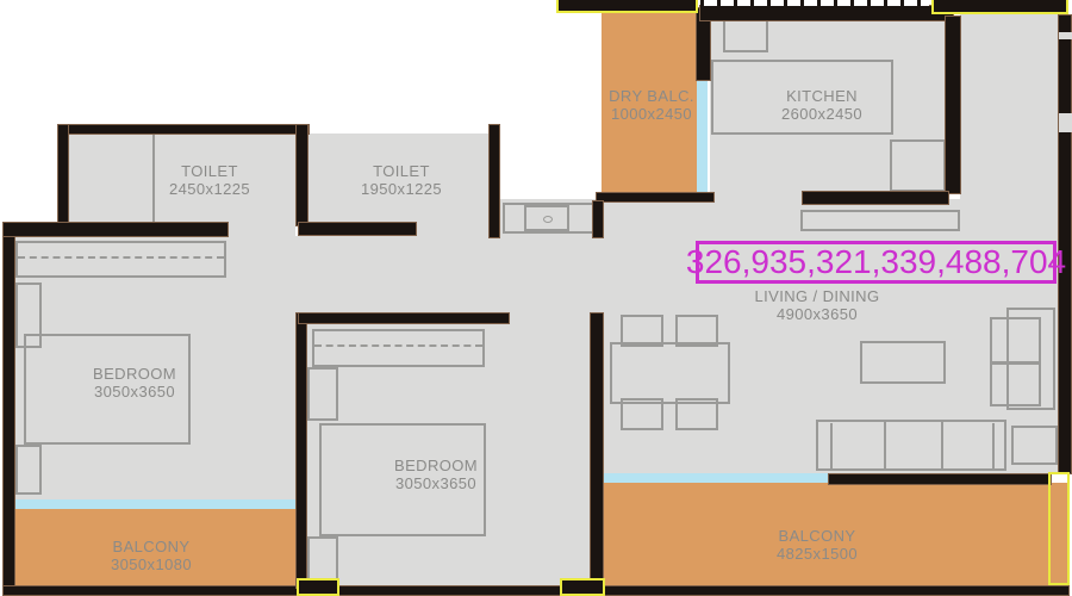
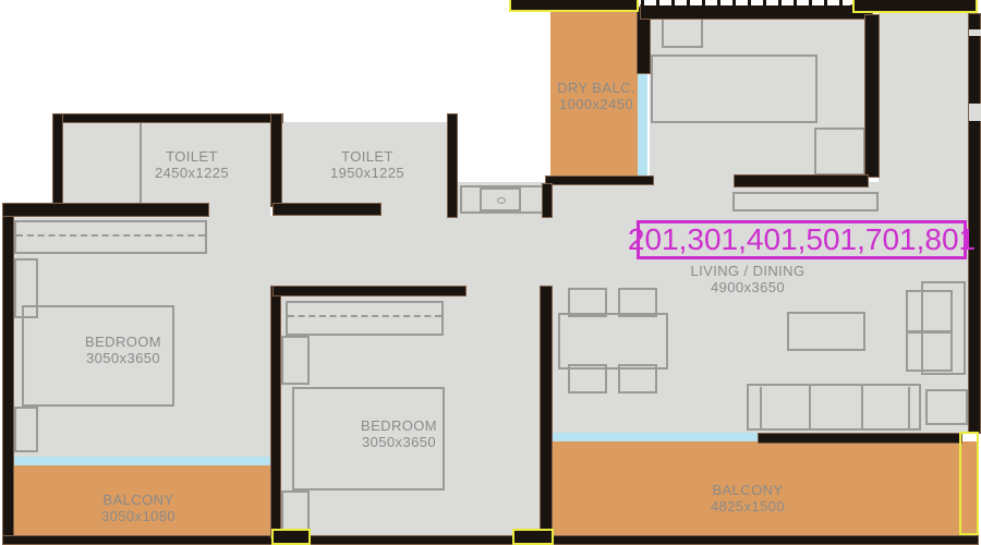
  TOILET
  2450x1225
  TOILET
  1950x1225
  DRY BALC.
  1000x2450
- KITCHEN
- 2600x2450
  LIVING / DINING
  4900x3650
  BEDROOM
  3050x3650
  BEDROOM
  3050x3650
  BALCONY
  3050x1080
  BALCONY
  4825x1500
- 326,935,321,339,488,704
+ 201,301,401,501,701,801
